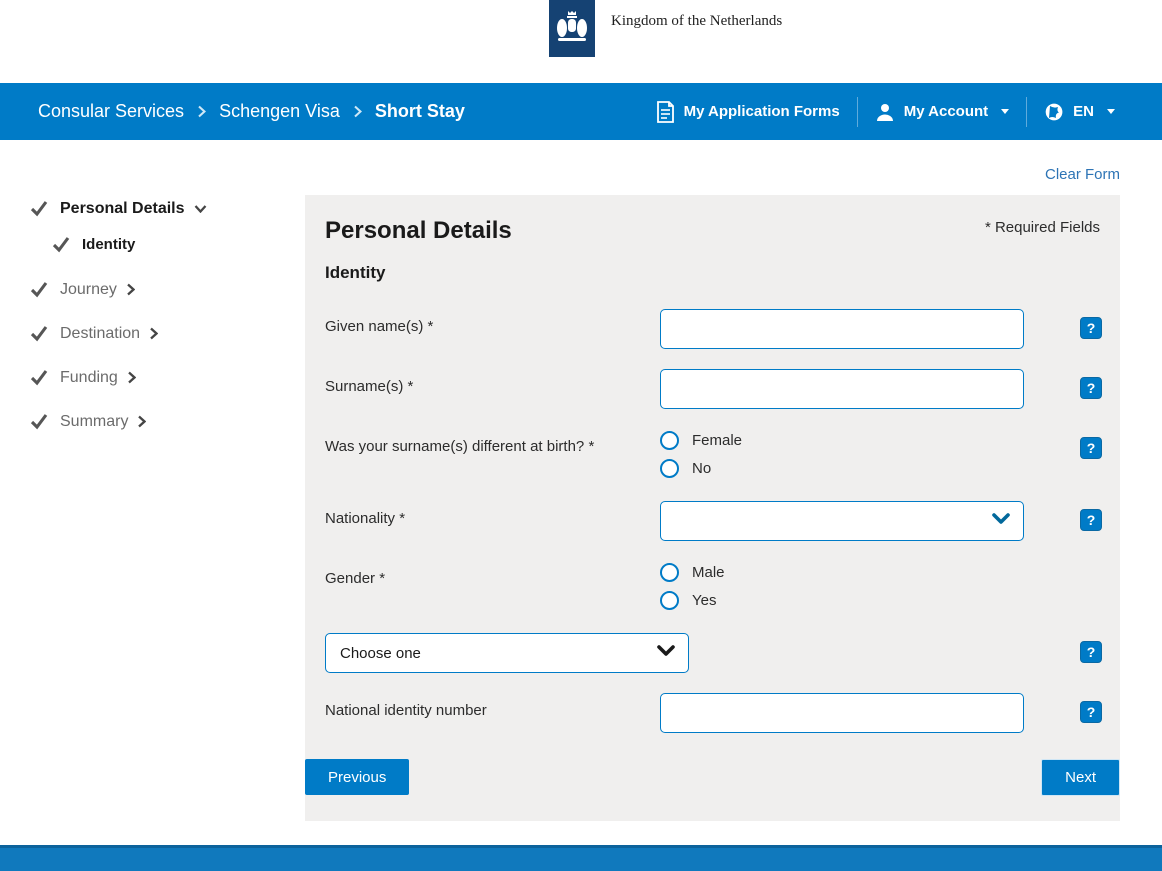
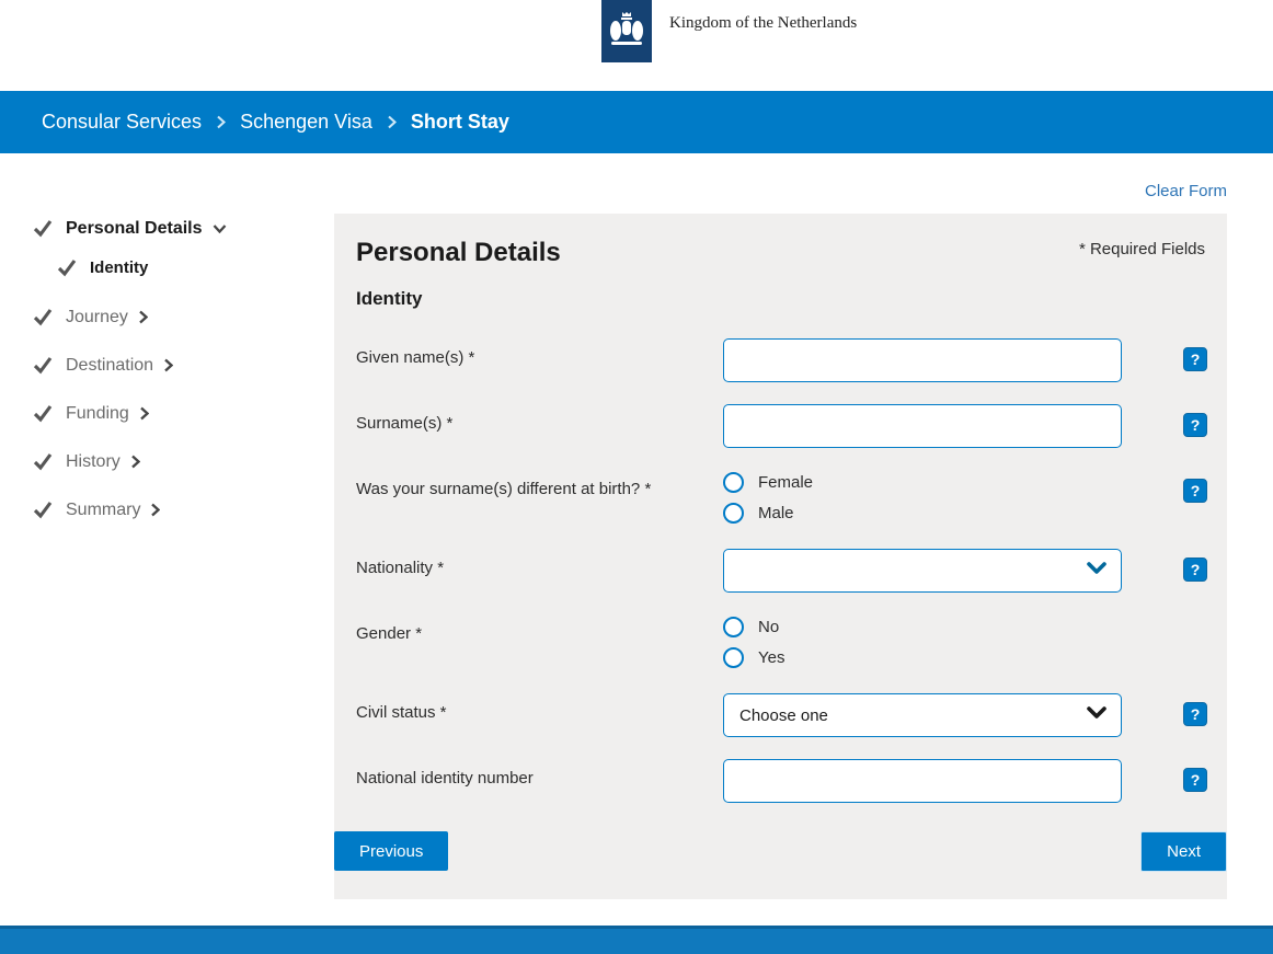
  Kingdom of the Netherlands
  Consular Services
  Schengen Visa
  Short Stay
- My Application Forms
- My Account
- EN
  Clear Form
  Personal Details
  Identity
  Journey
  Destination
  Funding
+ History
  Summary
  * Required Fields
  Personal Details
  Identity
  Given name(s) *
  ?
  Surname(s) *
  ?
  Was your surname(s) different at birth? *
  Female
- No
+ Male
  ?
  Nationality *
  ?
  Gender *
- Male
+ No
  Yes
+ Civil status *
  Choose one
  ?
  National identity number
  ?
  Previous
  Next
